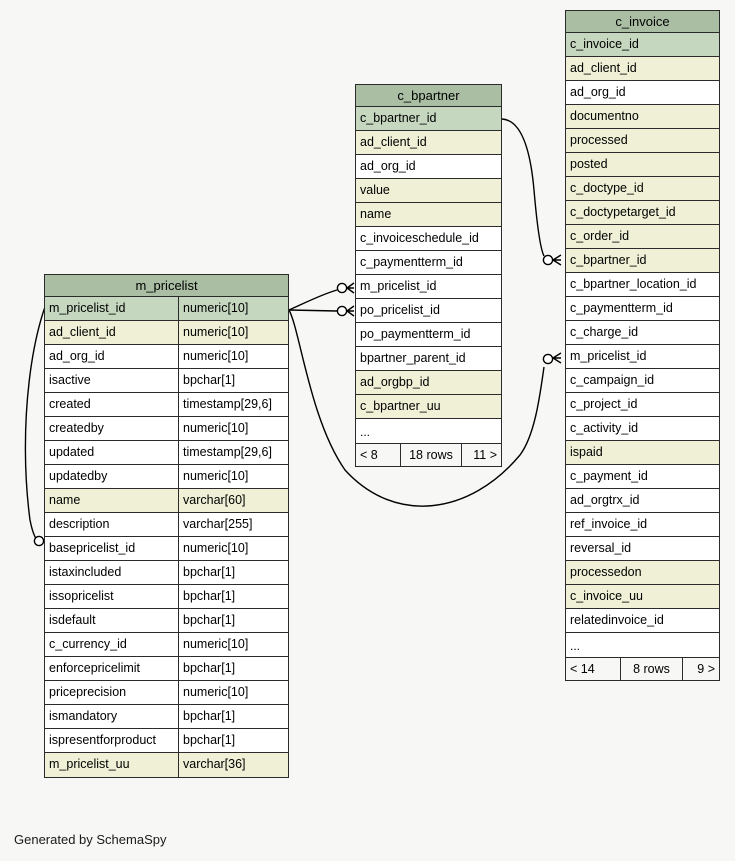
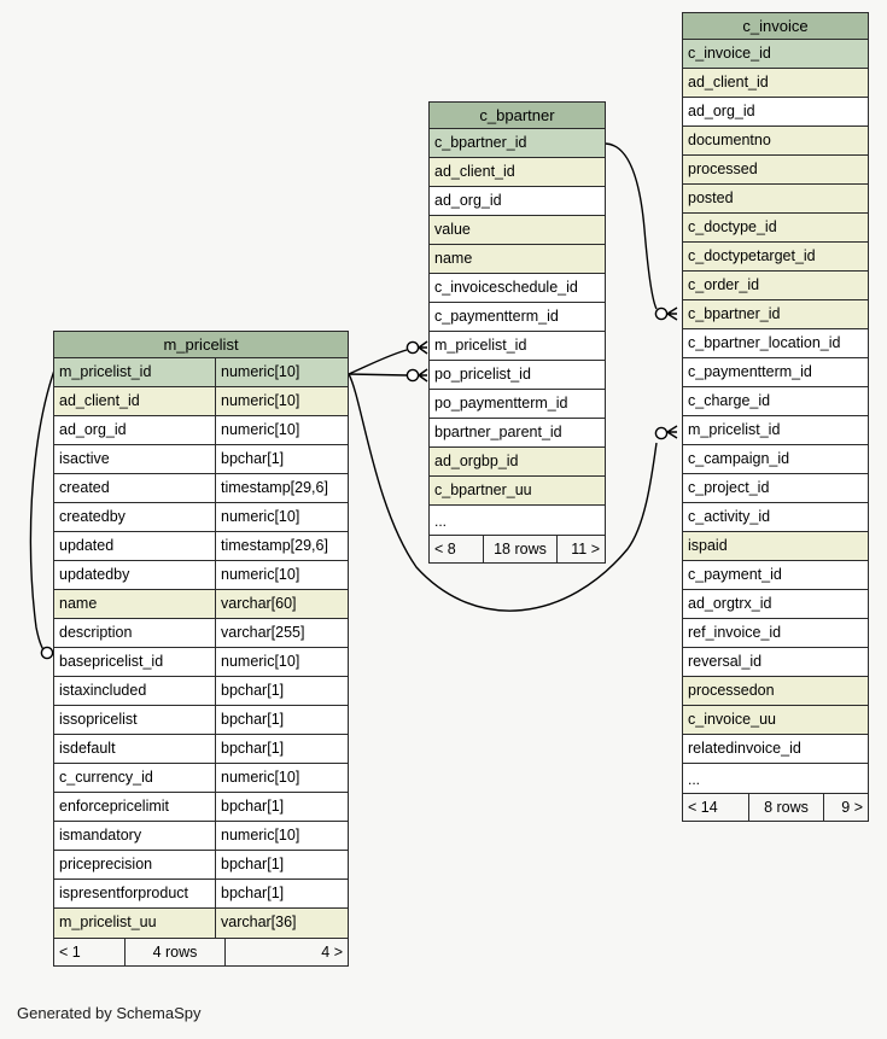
  m_pricelist
  m_pricelist_id
  numeric[10]
  ad_client_id
  numeric[10]
  ad_org_id
  numeric[10]
  isactive
  bpchar[1]
  created
  timestamp[29,6]
  createdby
  numeric[10]
  updated
  timestamp[29,6]
  updatedby
  numeric[10]
  name
  varchar[60]
  description
  varchar[255]
  basepricelist_id
  numeric[10]
  istaxincluded
  bpchar[1]
  issopricelist
  bpchar[1]
  isdefault
  bpchar[1]
  c_currency_id
  numeric[10]
  enforcepricelimit
  bpchar[1]
- priceprecision
+ ismandatory
  numeric[10]
- ismandatory
+ priceprecision
  bpchar[1]
  ispresentforproduct
  bpchar[1]
  m_pricelist_uu
  varchar[36]
+ < 1
+ 4 rows
+ 4 >
  c_bpartner
  c_bpartner_id
  ad_client_id
  ad_org_id
  value
  name
  c_invoiceschedule_id
  c_paymentterm_id
  m_pricelist_id
  po_pricelist_id
  po_paymentterm_id
  bpartner_parent_id
  ad_orgbp_id
  c_bpartner_uu
  ...
  < 8
  18 rows
  11 >
  c_invoice
  c_invoice_id
  ad_client_id
  ad_org_id
  documentno
  processed
  posted
  c_doctype_id
  c_doctypetarget_id
  c_order_id
  c_bpartner_id
  c_bpartner_location_id
  c_paymentterm_id
  c_charge_id
  m_pricelist_id
  c_campaign_id
  c_project_id
  c_activity_id
  ispaid
  c_payment_id
  ad_orgtrx_id
  ref_invoice_id
  reversal_id
  processedon
  c_invoice_uu
  relatedinvoice_id
  ...
  < 14
  8 rows
  9 >
  Generated by SchemaSpy
